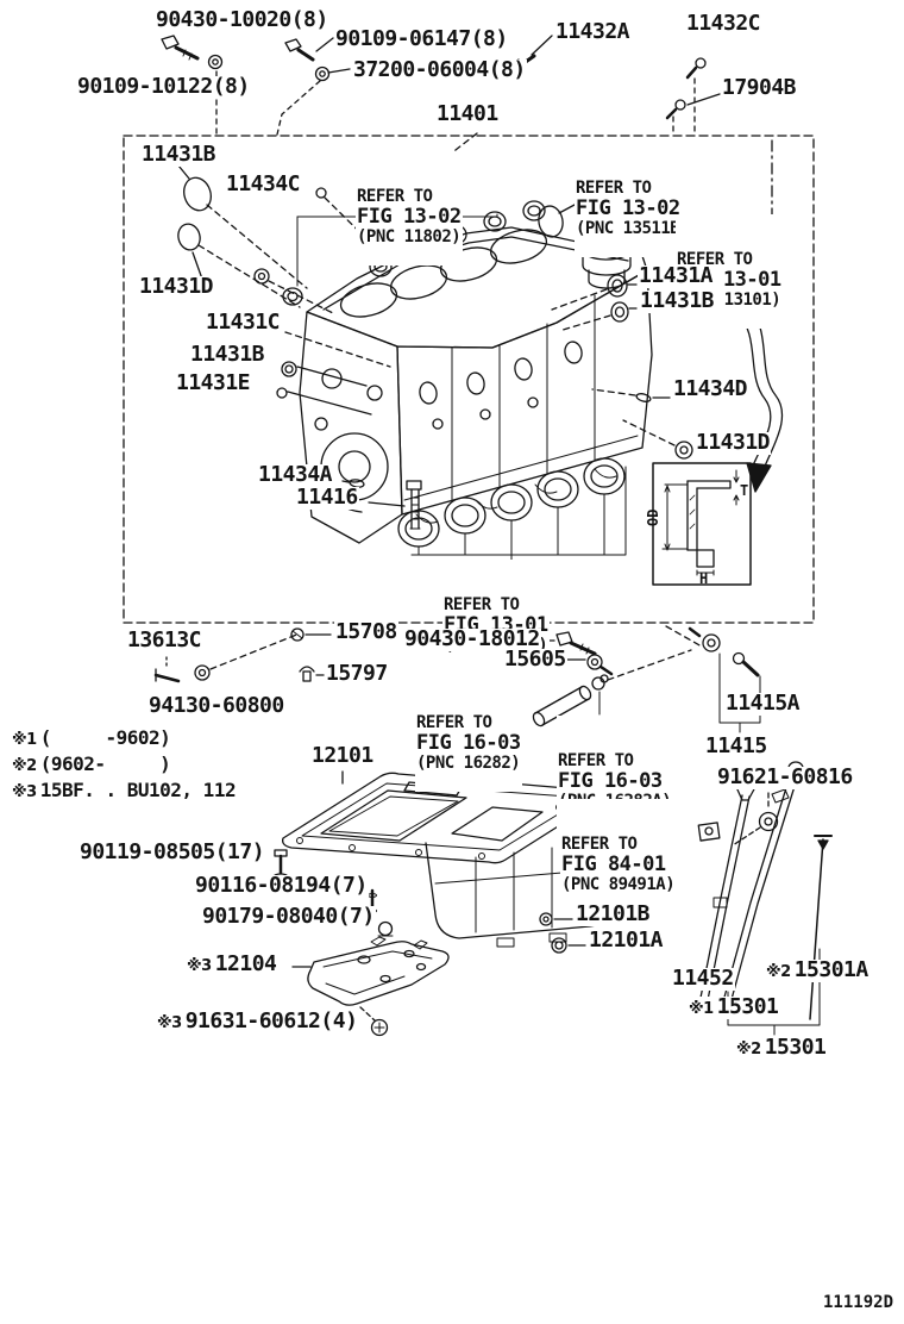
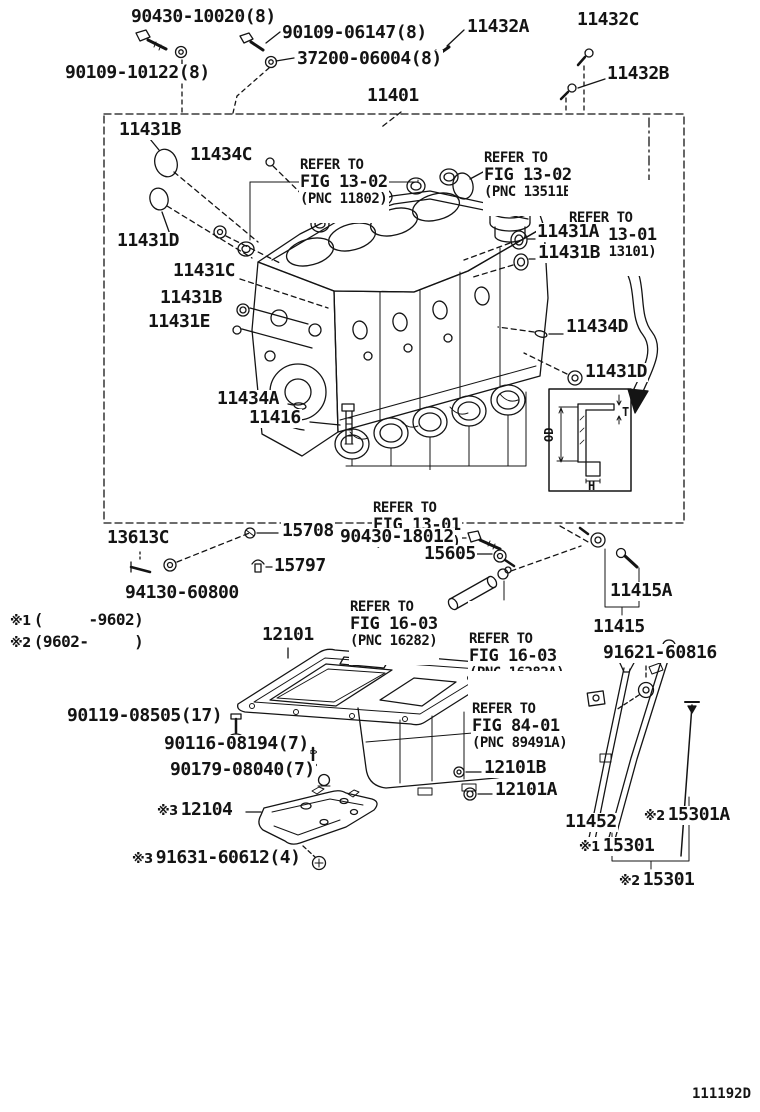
  T
  H
  90430-10020(8)
  90109-06147(8)
  37200-06004(8)
  90109-10122(8)
  11432A
  11432C
- 17904B
+ 11432B
  11401
  11431B
  11434C
  REFER TO
  FIG 13-02
  (PNC 11802)
  REFER TO
  FIG 13-02
  (PNC 13511
  REFER TO
  11431A
  11431B
  11431D
  11431C
  11431B
  11431E
  11434D
  11431D
  11434A
  11416
  REFER TO
  FIG 13-01
  13613C
  15708
  90430-18012
  15605
  15797
  94130-60800
  REFER TO
  FIG 16-03
  (PNC 16282)
  REFER TO
  FIG 16-03
  11415A
  11415
  91621-60816
  ※1 ( -9602)
  ※2 (9602- )
- ※3 15BF. . BU102, 112
  12101
  90119-08505(17)
  90116-08194(7)
  90179-08040(7)
  REFER TO
  FIG 84-01
  (PNC 89491A)
  12101B
  12101A
  ※3 12104
  ※3 91631-60612(4)
  11452
  ※2 15301A
  ※1 15301
  ※2 15301
  111192D
